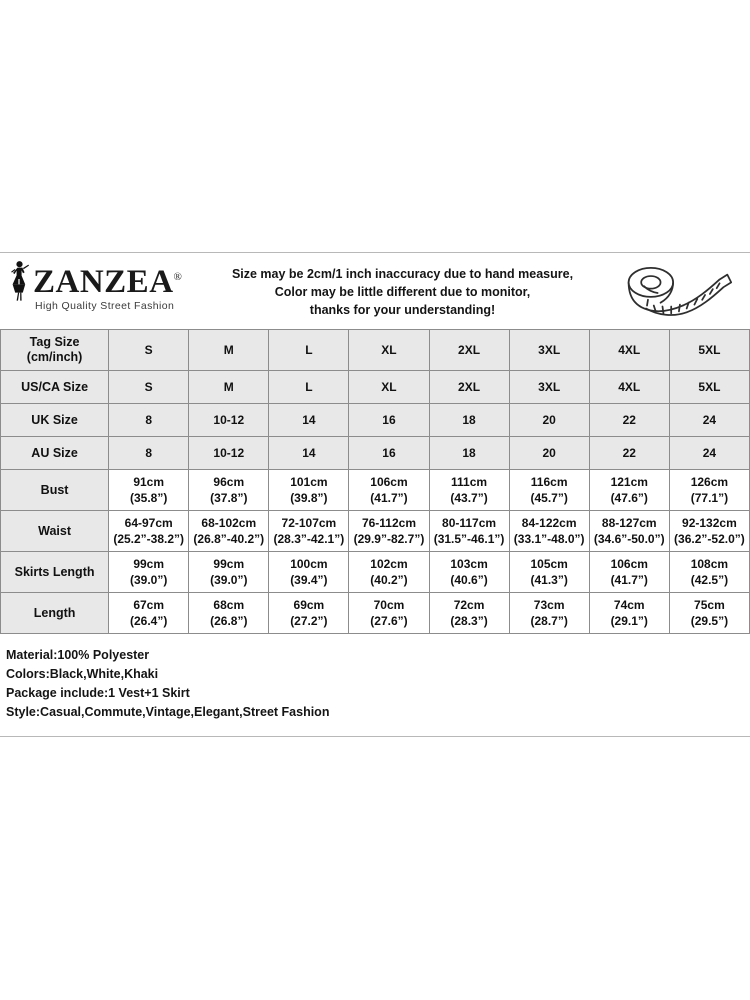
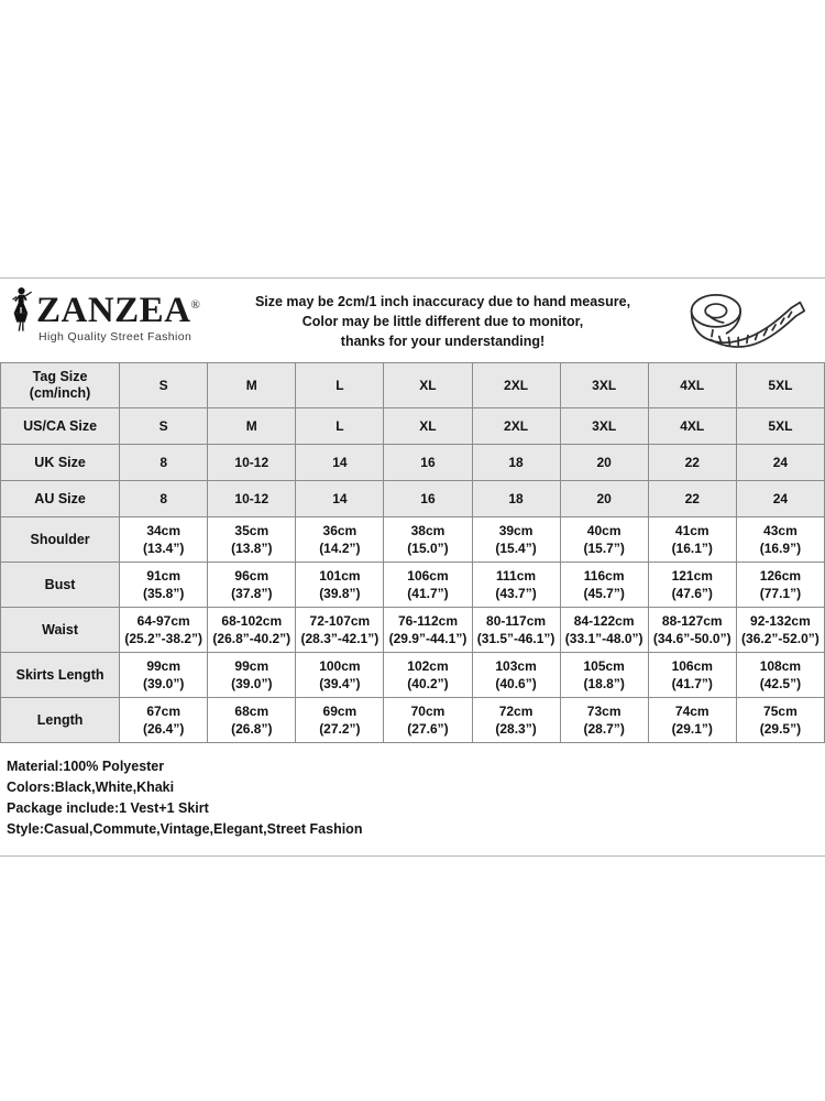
  ZANZEA®
  High Quality Street Fashion
  Size may be 2cm/1 inch inaccuracy due to hand measure,
  Color may be little different due to monitor,
  thanks for your understanding!
  Tag Size (cm/inch)	S	M	L	XL	2XL	3XL	4XL	5XL
  US/CA Size	S	M	L	XL	2XL	3XL	4XL	5XL
  UK Size	8	10-12	14	16	18	20	22	24
  AU Size	8	10-12	14	16	18	20	22	24
+ Shoulder	34cm(13.4”)	35cm(13.8”)	36cm(14.2”)	38cm(15.0”)	39cm(15.4”)	40cm(15.7”)	41cm(16.1”)	43cm(16.9”)
  Bust	91cm(35.8”)	96cm(37.8”)	101cm(39.8”)	106cm(41.7”)	111cm(43.7”)	116cm(45.7”)	121cm(47.6”)	126cm(77.1”)
- Waist	64-97cm(25.2”-38.2”)	68-102cm(26.8”-40.2”)	72-107cm(28.3”-42.1”)	76-112cm(29.9”-82.7”)	80-117cm(31.5”-46.1”)	84-122cm(33.1”-48.0”)	88-127cm(34.6”-50.0”)	92-132cm(36.2”-52.0”)
+ Waist	64-97cm(25.2”-38.2”)	68-102cm(26.8”-40.2”)	72-107cm(28.3”-42.1”)	76-112cm(29.9”-44.1”)	80-117cm(31.5”-46.1”)	84-122cm(33.1”-48.0”)	88-127cm(34.6”-50.0”)	92-132cm(36.2”-52.0”)
- Skirts Length	99cm(39.0”)	99cm(39.0”)	100cm(39.4”)	102cm(40.2”)	103cm(40.6”)	105cm(41.3”)	106cm(41.7”)	108cm(42.5”)
+ Skirts Length	99cm(39.0”)	99cm(39.0”)	100cm(39.4”)	102cm(40.2”)	103cm(40.6”)	105cm(18.8”)	106cm(41.7”)	108cm(42.5”)
  Length	67cm(26.4”)	68cm(26.8”)	69cm(27.2”)	70cm(27.6”)	72cm(28.3”)	73cm(28.7”)	74cm(29.1”)	75cm(29.5”)
  Material:100% Polyester
  Colors:Black,White,Khaki
  Package include:1 Vest+1 Skirt
  Style:Casual,Commute,Vintage,Elegant,Street Fashion
